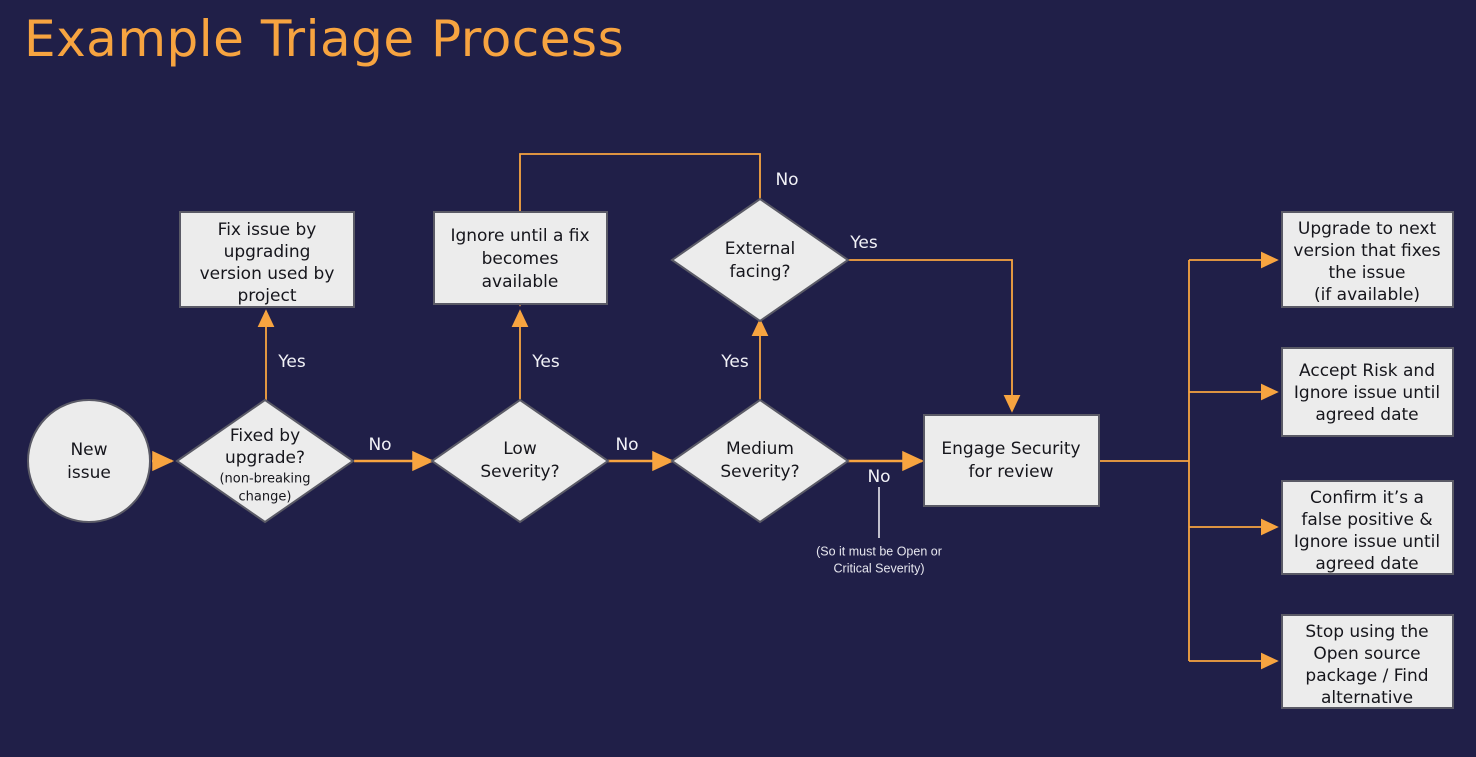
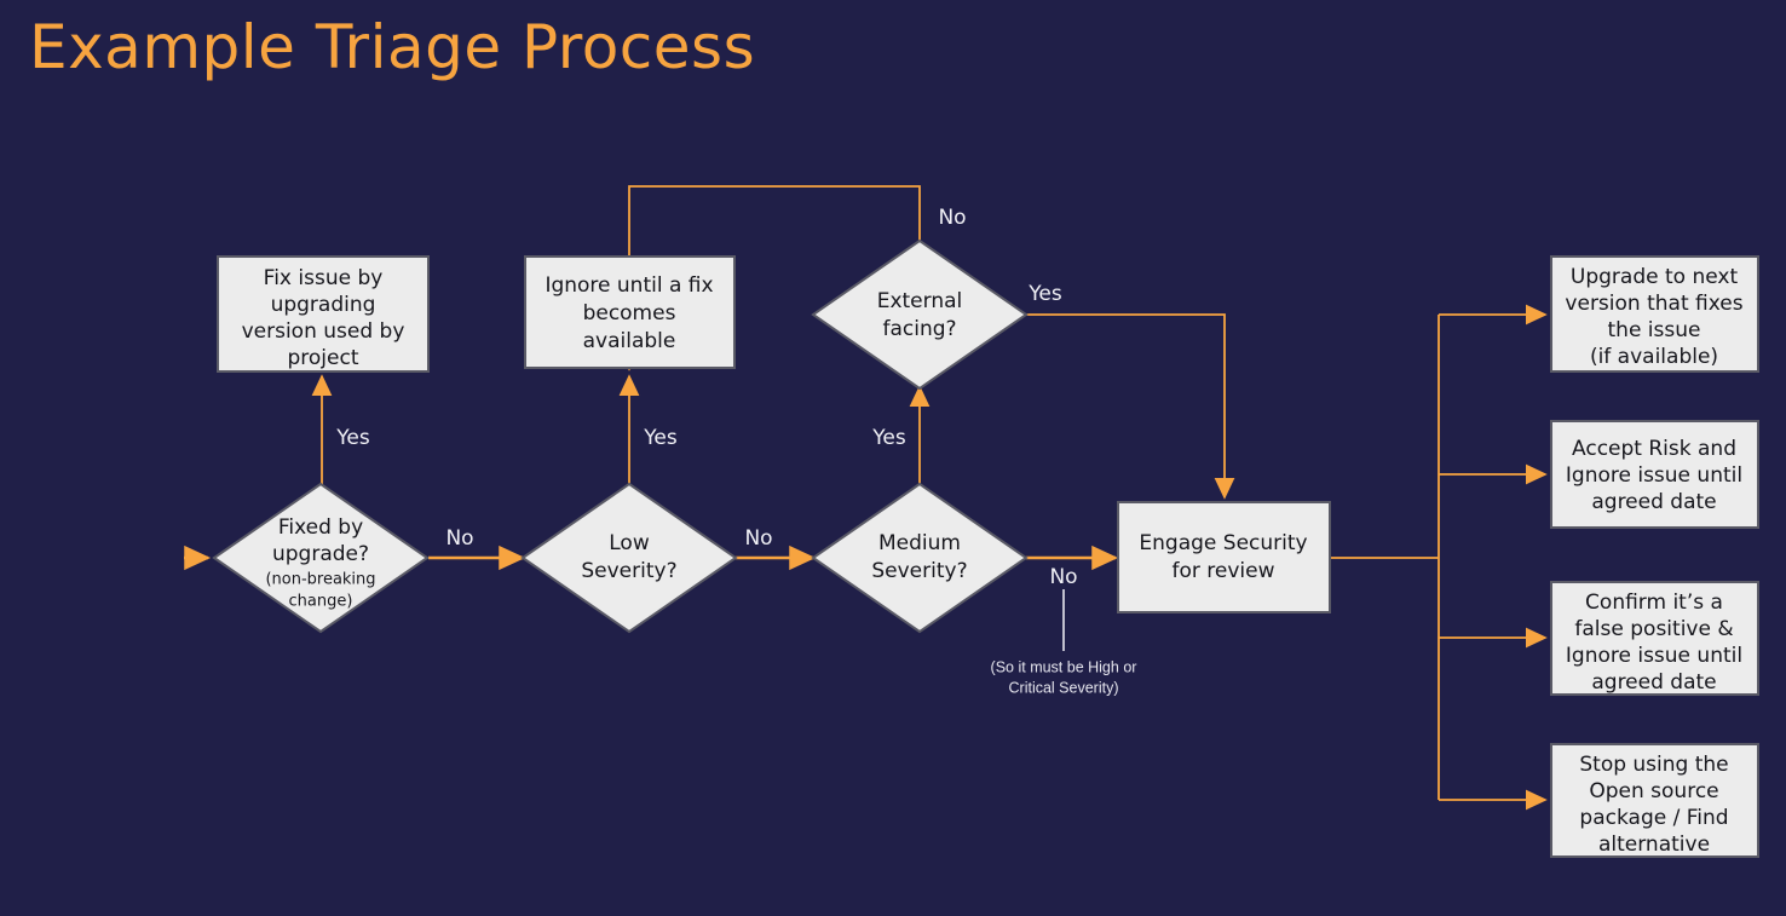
  Example Triage Process
  Yes
  No
  Yes
  No
  Yes
  No
  No
  Yes
- (So it must be Open or
+ (So it must be High or
  Critical Severity)
- New
- issue
  Fixed by
  upgrade?
  (non-breaking
  change)
  Fix issue by
  upgrading
  version used by
  project
  Low
  Severity?
  Ignore until a fix
  becomes
  available
  Medium
  Severity?
  External
  facing?
  Engage Security
  for review
  Upgrade to next
  version that fixes
  the issue
  (if available)
  Accept Risk and
  Ignore issue until
  agreed date
  Confirm it’s a
  false positive &
  Ignore issue until
  agreed date
  Stop using the
  Open source
  package / Find
  alternative
